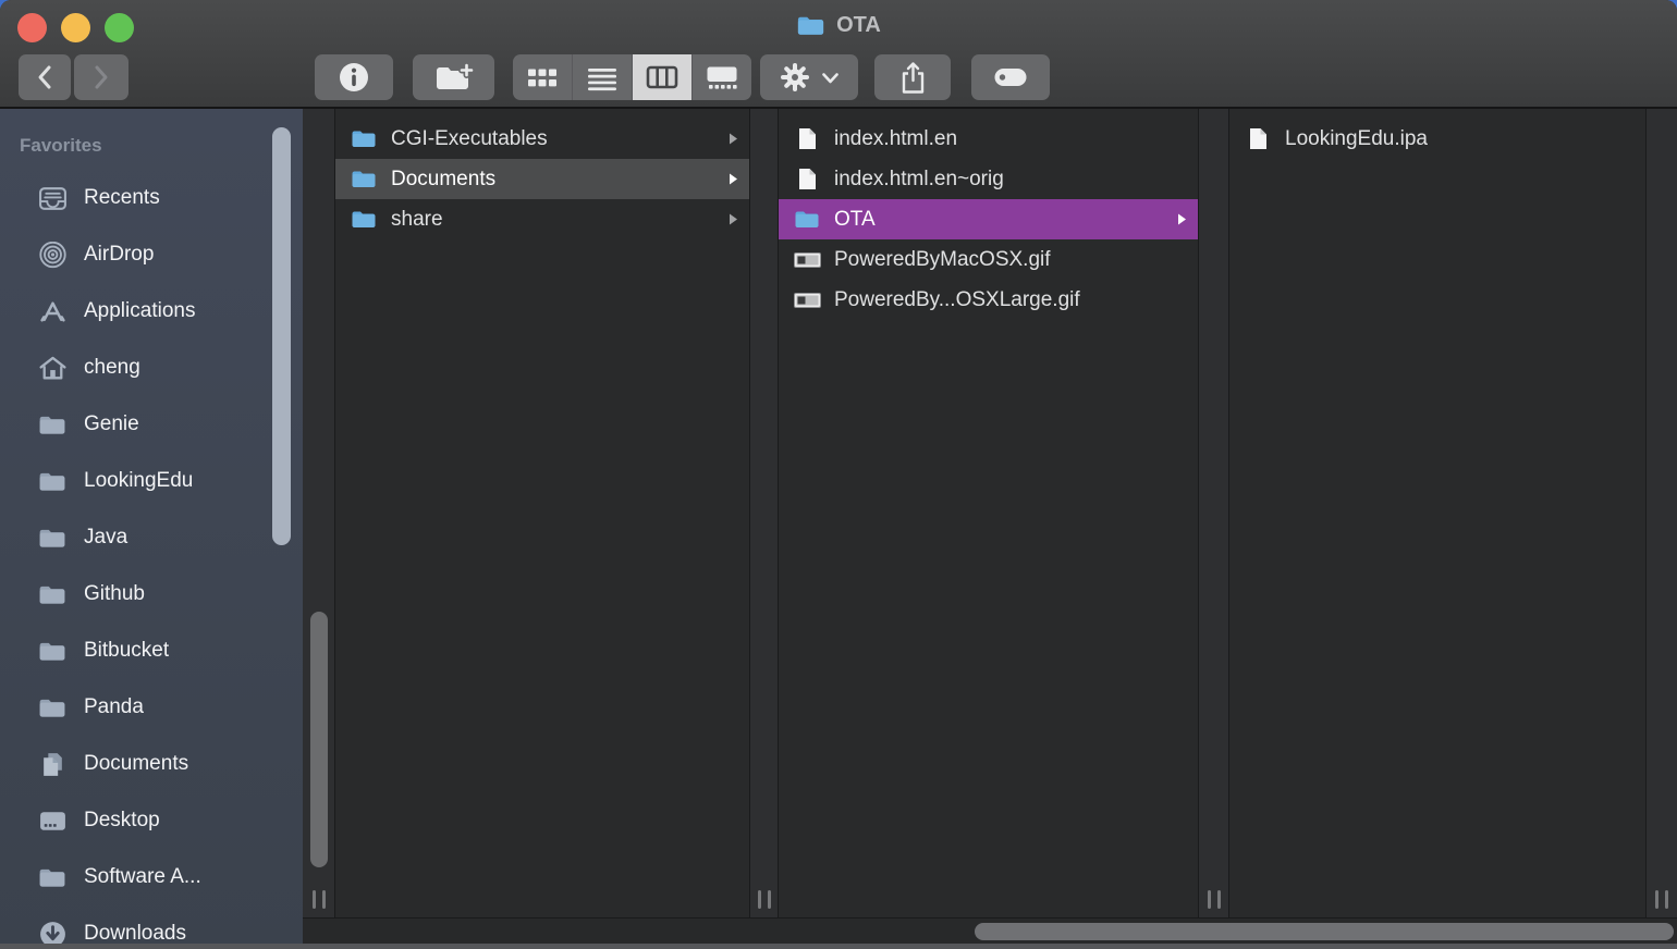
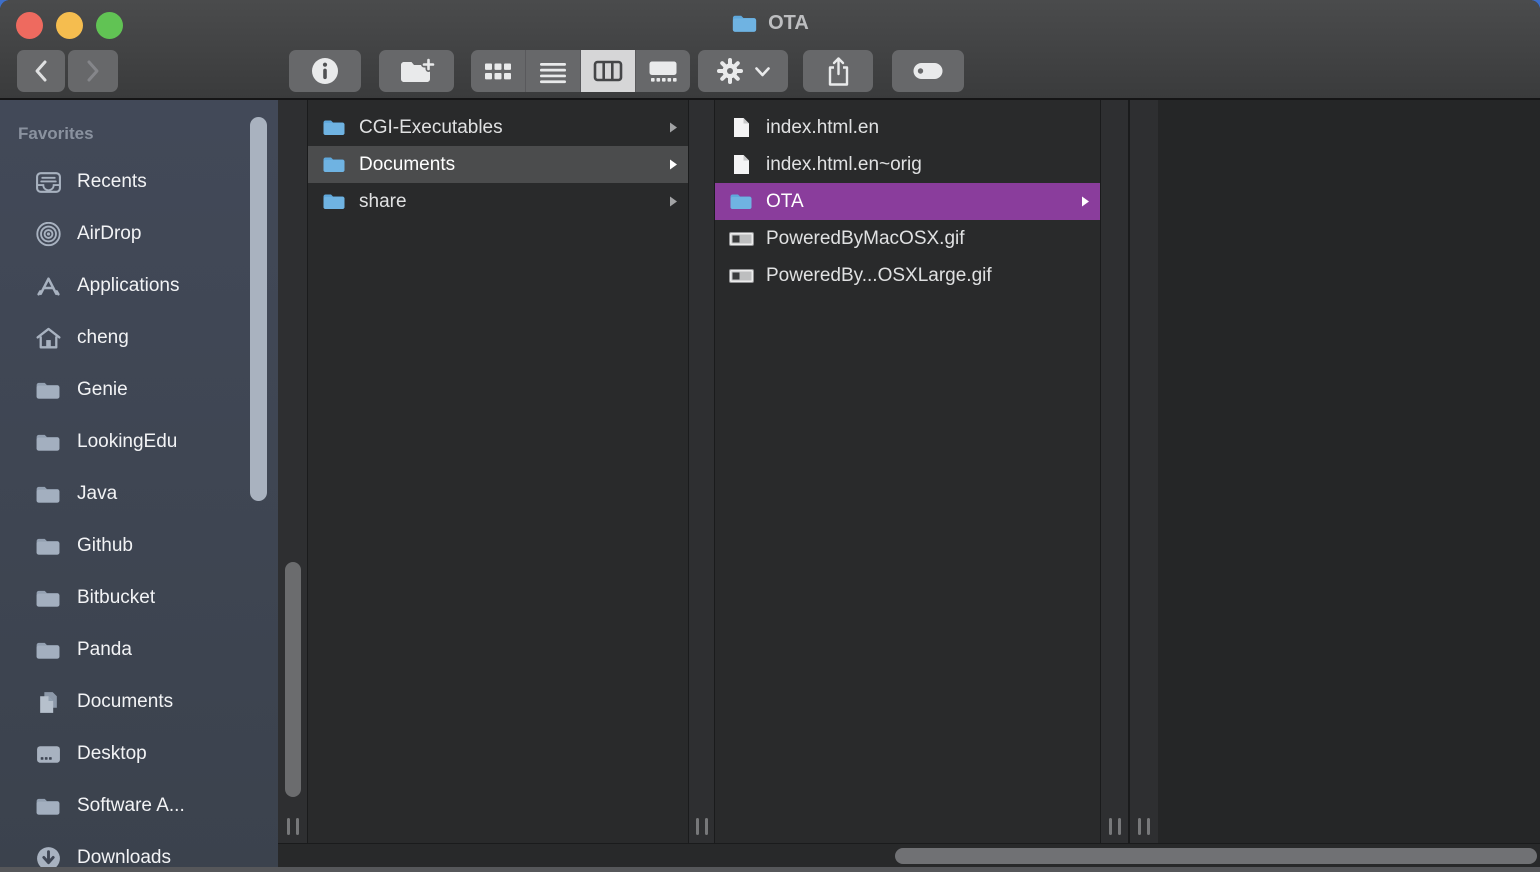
  OTA
  Favorites
  Recents
  AirDrop
  Applications
  cheng
  Genie
  LookingEdu
  Java
  Github
  Bitbucket
  Panda
  Documents
  Desktop
  Software A...
  Downloads
  CGI-Executables
  Documents
  share
  index.html.en
  index.html.en~orig
  OTA
  PoweredByMacOSX.gif
  PoweredBy...OSXLarge.gif
- LookingEdu.ipa
